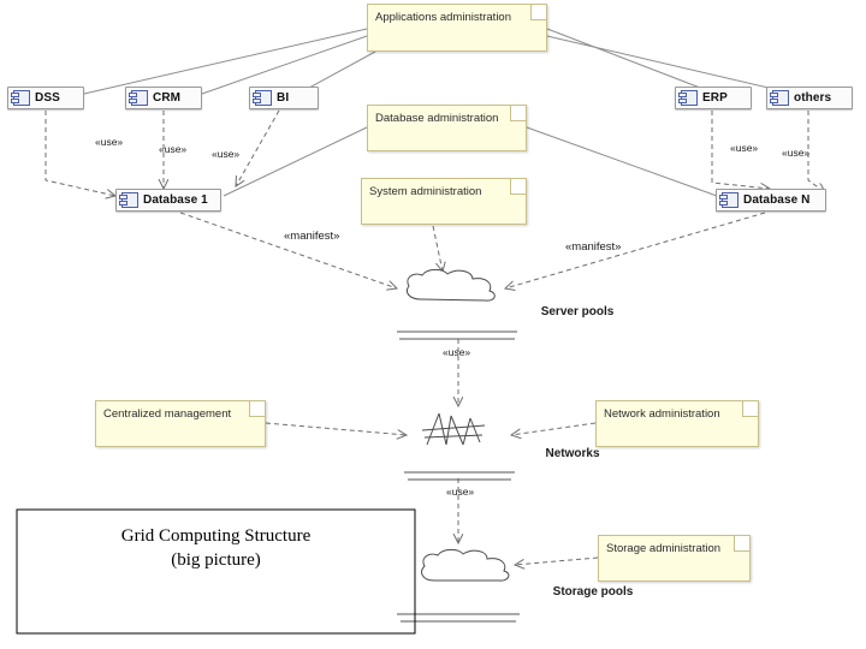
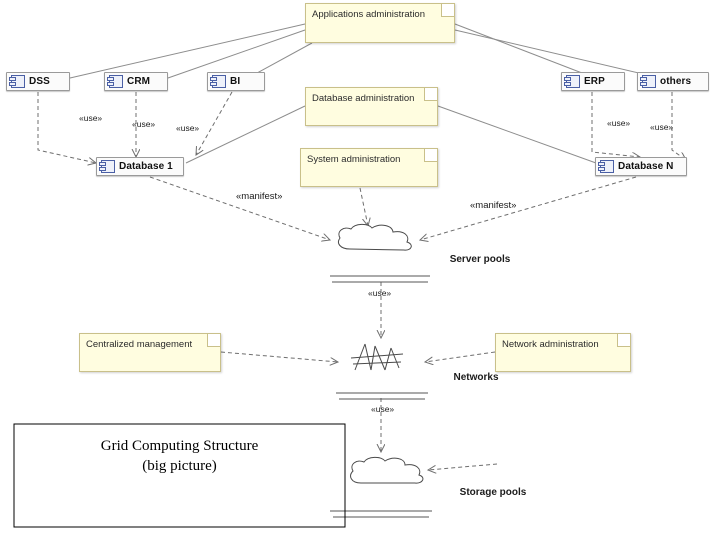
  DSS
  CRM
  BI
  ERP
  others
  Database 1
  Database N
  Applications administration
  Database administration
  System administration
  Centralized management
  Network administration
- Storage administration
  Server pools
  Networks
  Storage pools
  «use»
  «use»
  «use»
  «use»
  «use»
  «manifest»
  «manifest»
  «use»
  «use»
  Grid Computing Structure
  (big picture)
